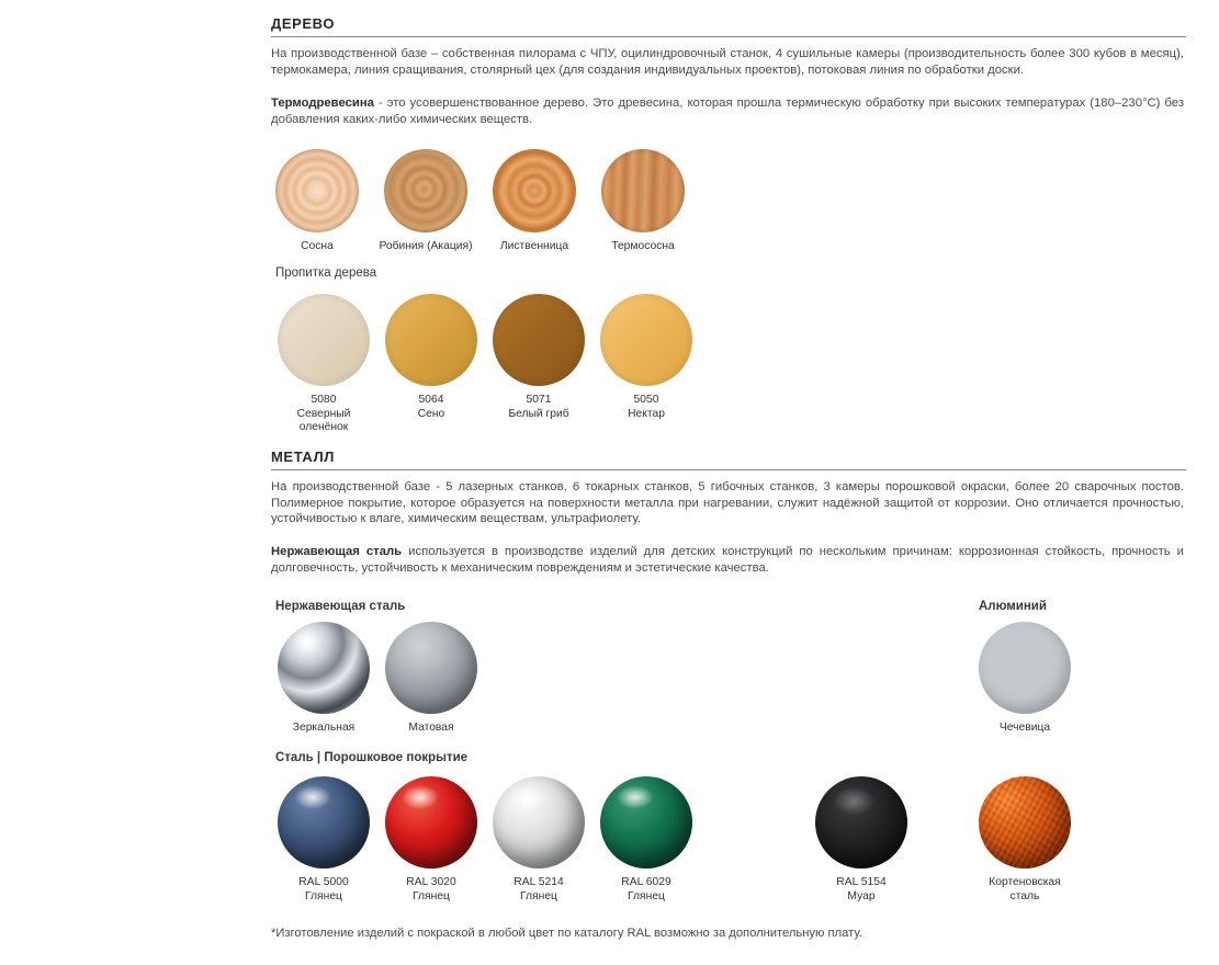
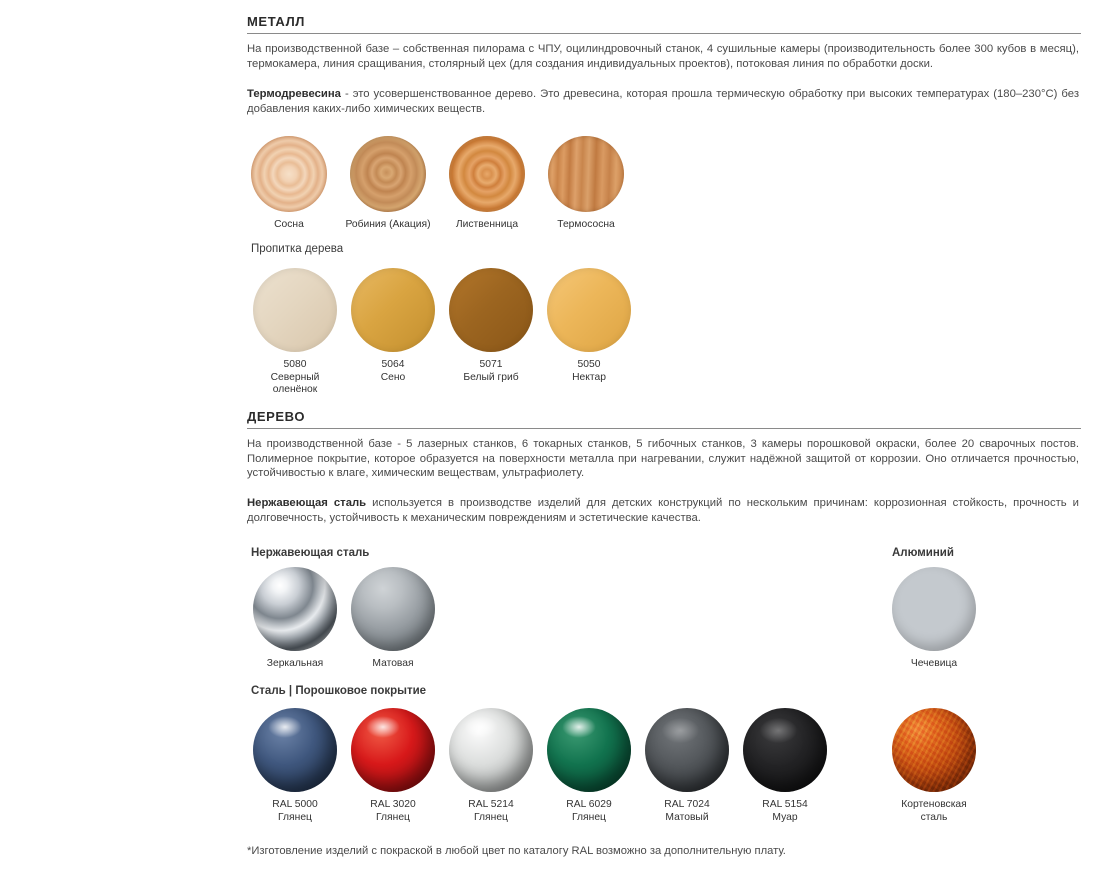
- ДЕРЕВО
+ МЕТАЛЛ
  На производственной базе – собственная пилорама с ЧПУ, оцилиндровочный станок, 4 сушильные камеры (производительность более 300 кубов в месяц), термокамера, линия сращивания, столярный цех (для создания индивидуальных проектов), потоковая линия по обработки доски.
  Термодревесина - это усовершенствованное дерево. Это древесина, которая прошла термическую обработку при высоких температурах (180–230°C) без добавления каких-либо химических веществ.
  Сосна
  Робиния (Акация)
  Лиственница
  Термососна
  Пропитка дерева
  5080
  Северный
  оленёнок
  5064
  Сено
  5071
  Белый гриб
  5050
  Нектар
- МЕТАЛЛ
+ ДЕРЕВО
  На производственной базе - 5 лазерных станков, 6 токарных станков, 5 гибочных станков, 3 камеры порошковой окраски, более 20 сварочных постов. Полимерное покрытие, которое образуется на поверхности металла при нагревании, служит надёжной защитой от коррозии. Оно отличается прочностью, устойчивостью к влаге, химическим веществам, ультрафиолету.
  Нержавеющая сталь используется в производстве изделий для детских конструкций по нескольким причинам: коррозионная стойкость, прочность и долговечность, устойчивость к механическим повреждениям и эстетические качества.
  Нержавеющая сталь
  Алюминий
  Зеркальная
  Матовая
  Чечевица
  Сталь | Порошковое покрытие
  RAL 5000
  Глянец
  RAL 3020
  Глянец
  RAL 5214
  Глянец
  RAL 6029
  Глянец
+ RAL 7024
+ Матовый
  RAL 5154
  Муар
  Кортеновская
  сталь
  *Изготовление изделий с покраской в любой цвет по каталогу RAL возможно за дополнительную плату.
